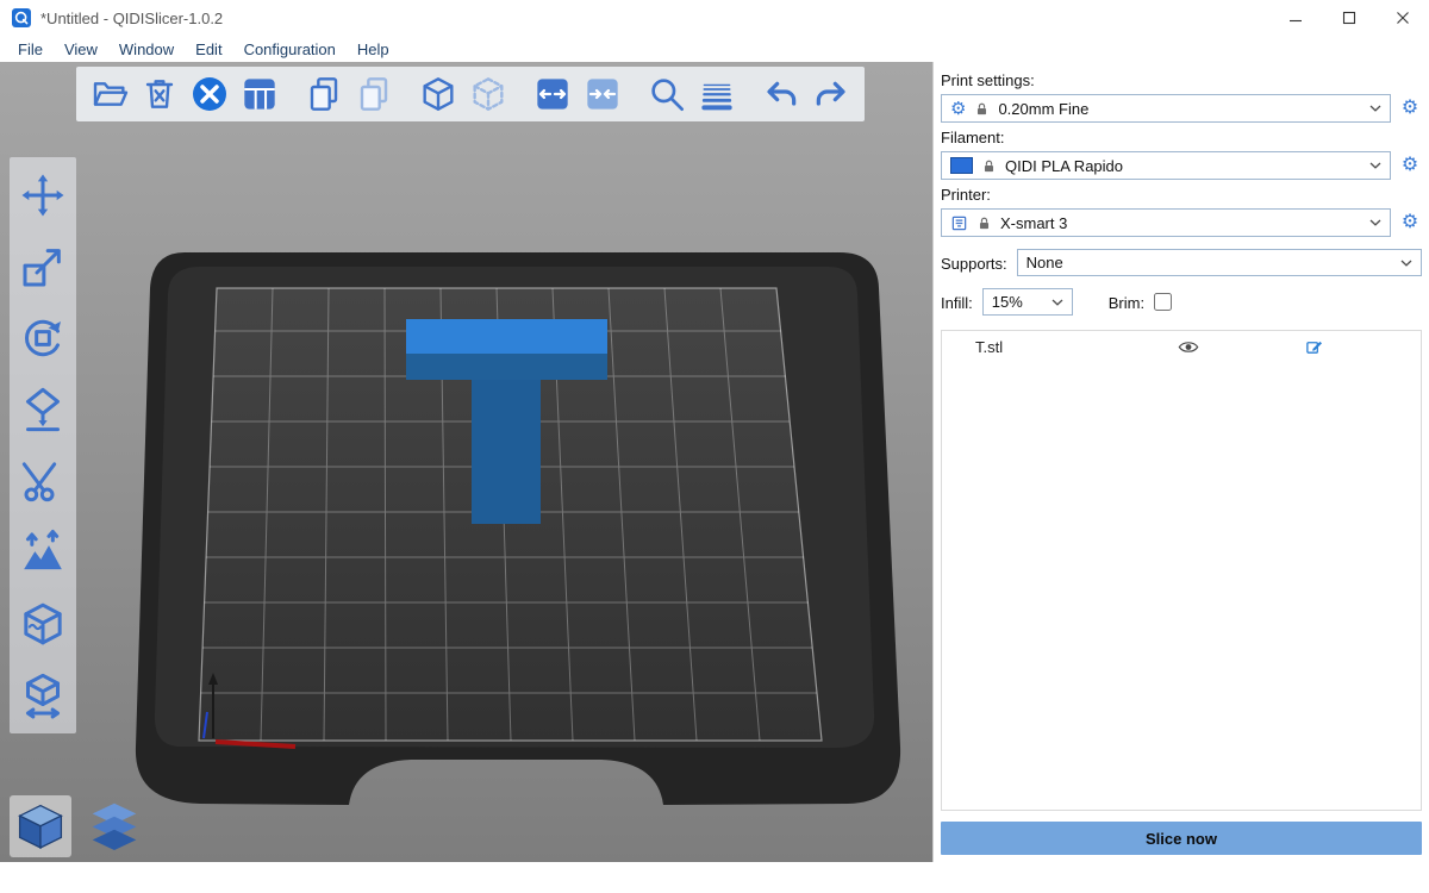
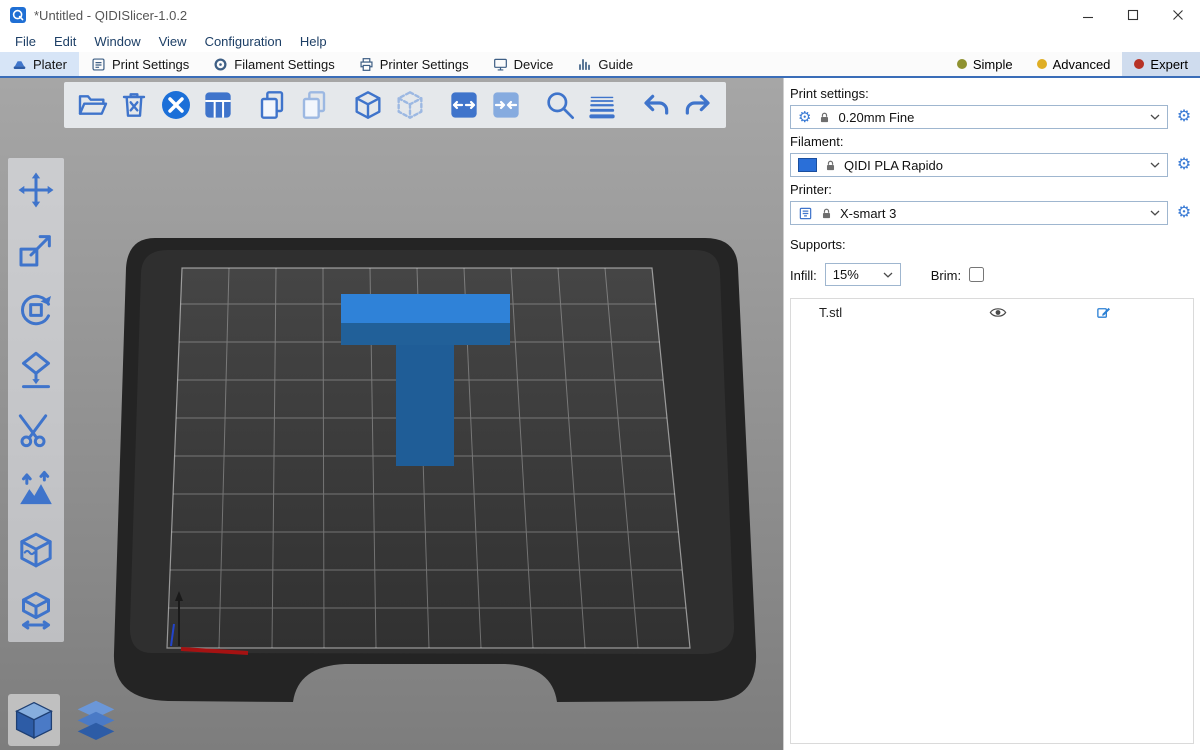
  *Untitled - QIDISlicer-1.0.2
  File
- View
+ Edit
  Window
- Edit
+ View
  Configuration
  Help
+ Plater
+ Print Settings
+ Filament Settings
+ Printer Settings
+ Device
+ Guide
+ Simple
+ Advanced
+ Expert
  Print settings:
  ⚙
  0.20mm Fine
  ⚙
  Filament:
  QIDI PLA Rapido
  ⚙
  Printer:
  X-smart 3
  ⚙
  Supports:
- None
  Infill:
  15%
  Brim:
  T.stl
- Slice now
